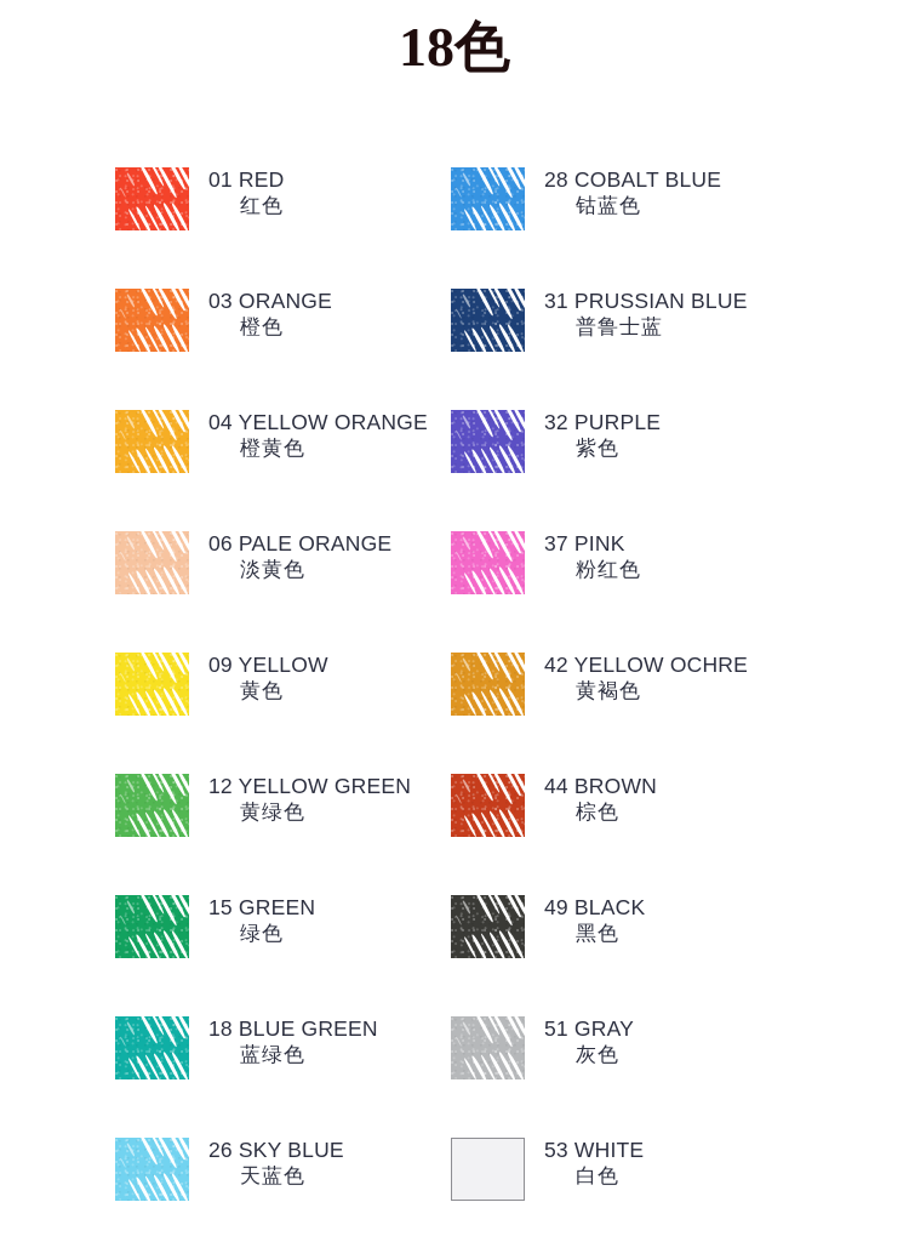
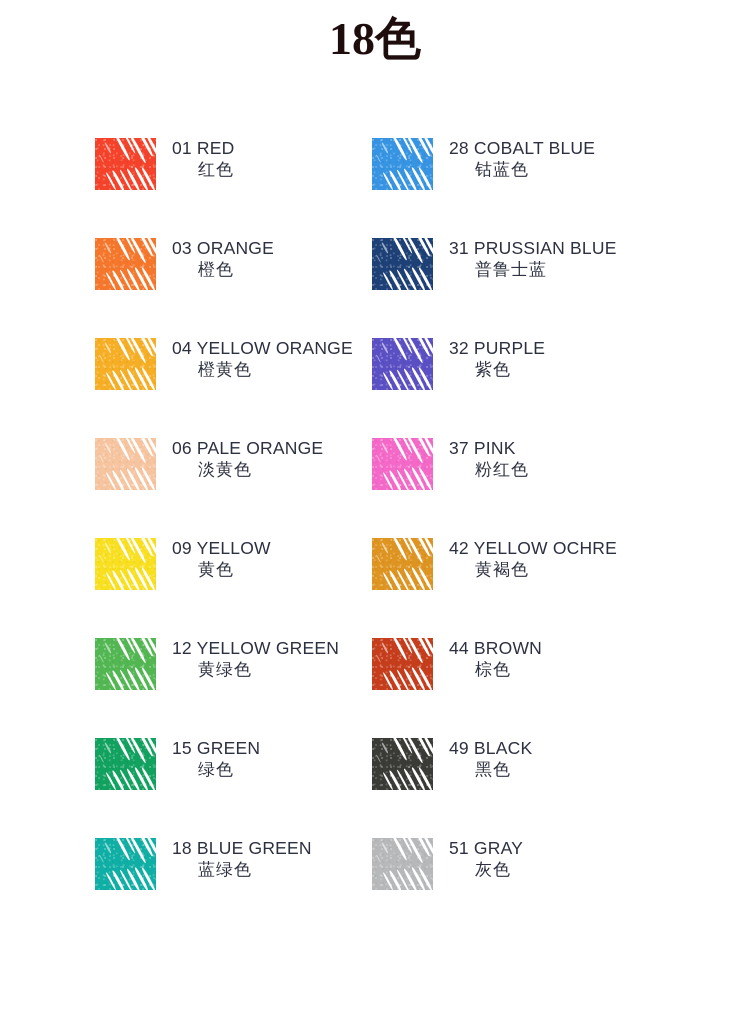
  18色
  01 RED
  红色
  28 COBALT BLUE
  钴蓝色
  03 ORANGE
  橙色
  31 PRUSSIAN BLUE
  普鲁士蓝
  04 YELLOW ORANGE
  橙黄色
  32 PURPLE
  紫色
  06 PALE ORANGE
  淡黄色
  37 PINK
  粉红色
  09 YELLOW
  黄色
  42 YELLOW OCHRE
  黄褐色
  12 YELLOW GREEN
  黄绿色
  44 BROWN
  棕色
  15 GREEN
  绿色
  49 BLACK
  黑色
  18 BLUE GREEN
  蓝绿色
  51 GRAY
  灰色
- 26 SKY BLUE
- 天蓝色
- 53 WHITE
- 白色
